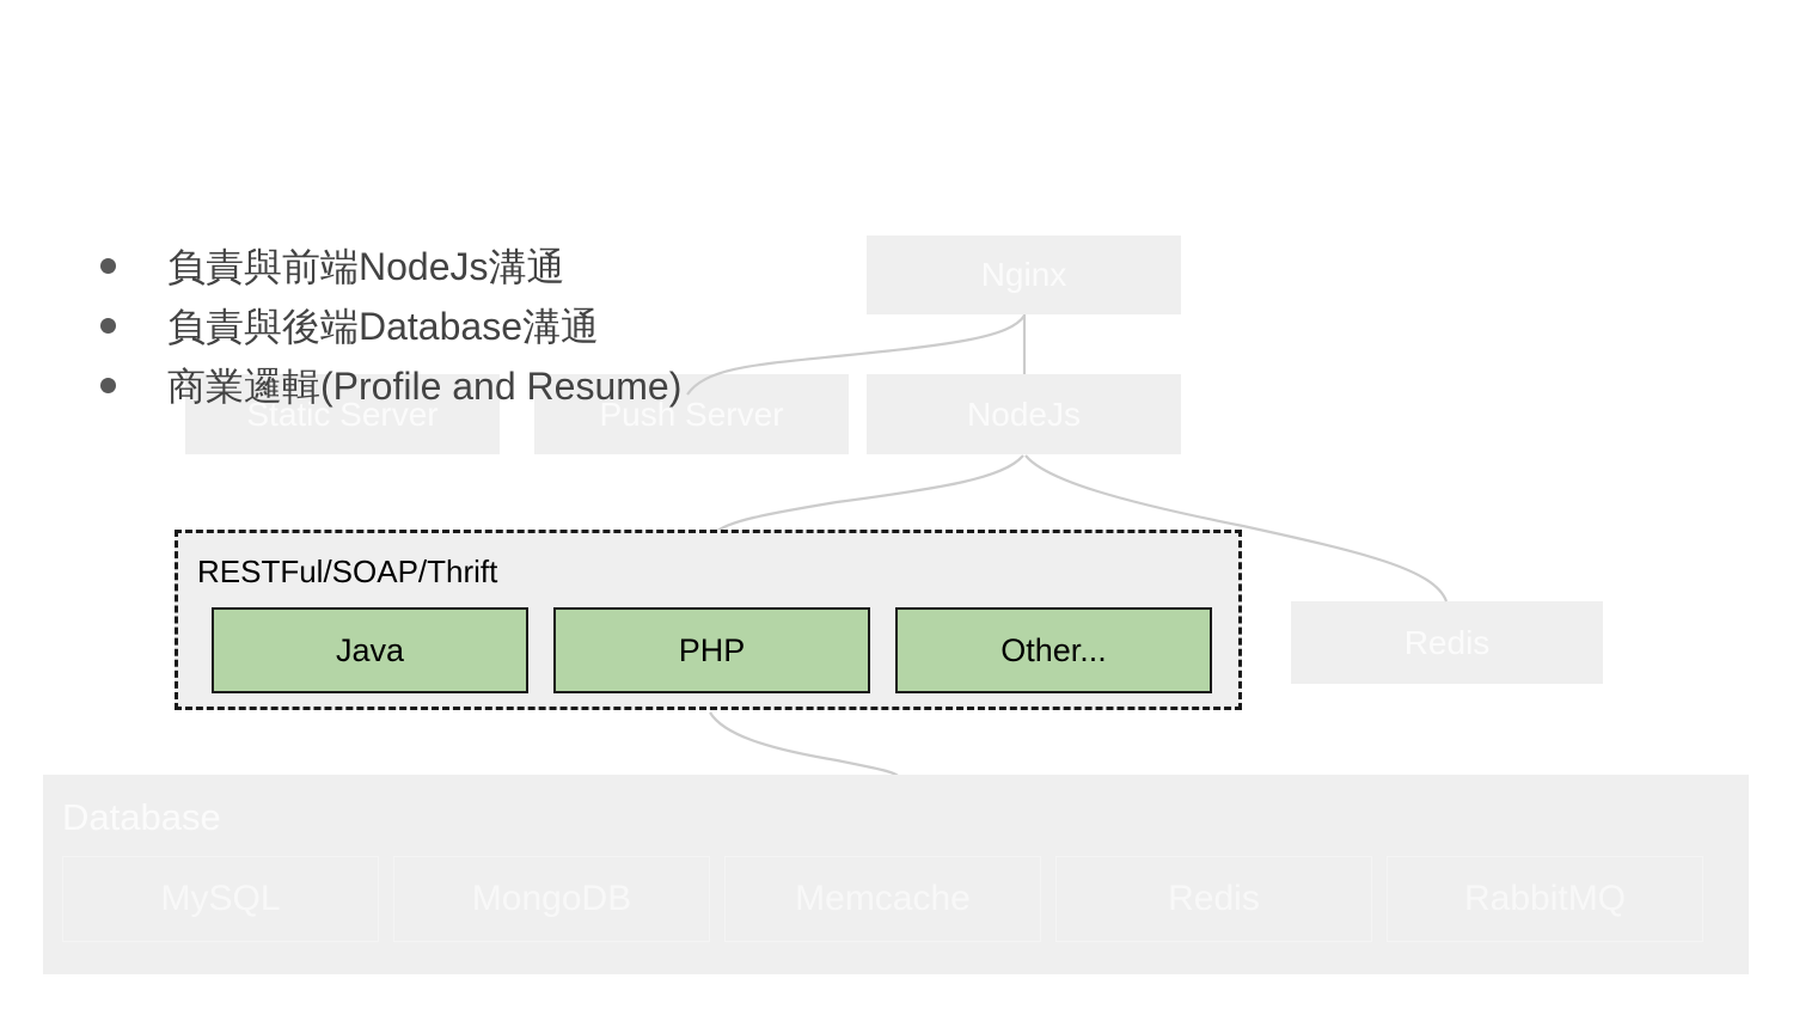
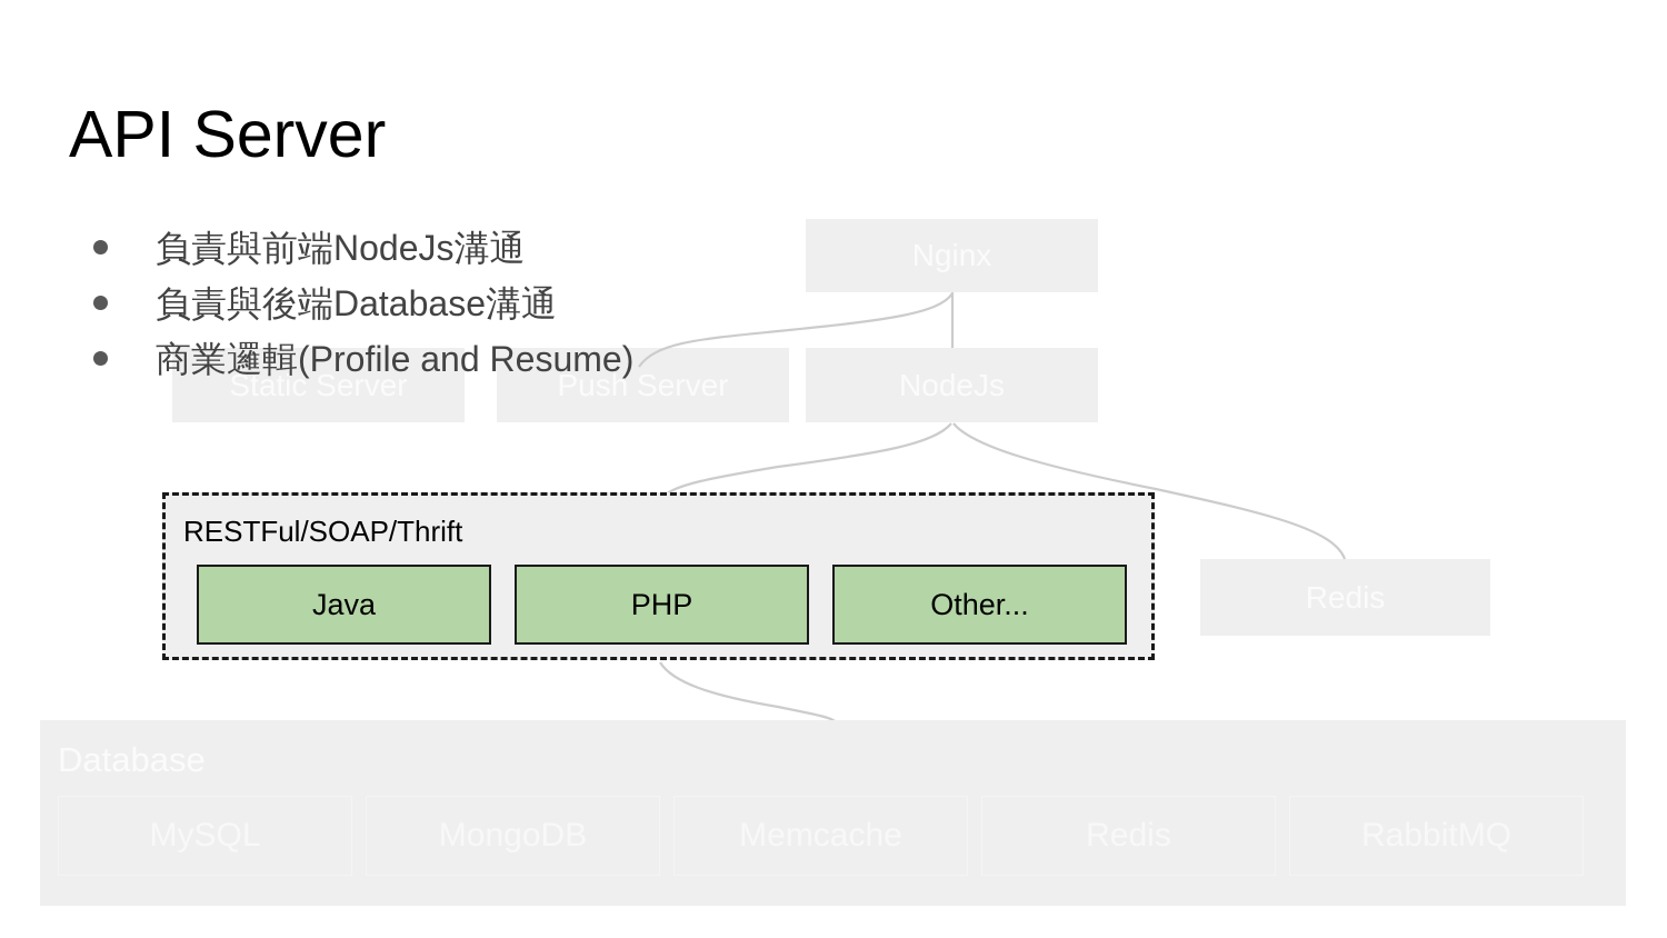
+ API Server
  Static Server
  Push Server
  負責與前端NodeJs溝通
  負責與後端Database溝通
  商業邏輯(Profile and Resume)
  RESTFul/SOAP/Thrift
  Java
  PHP
  Other...
